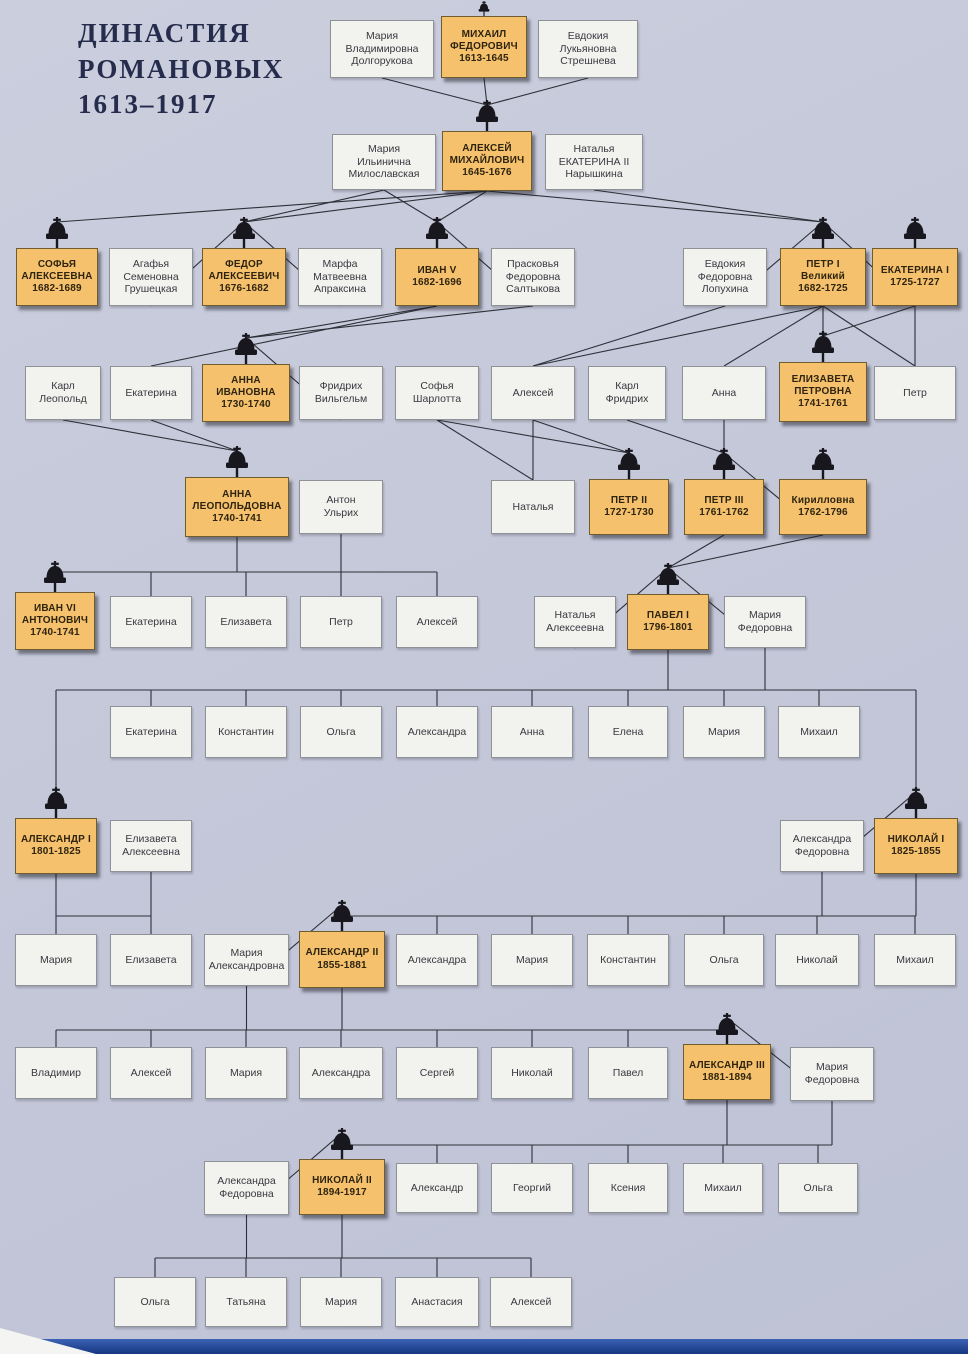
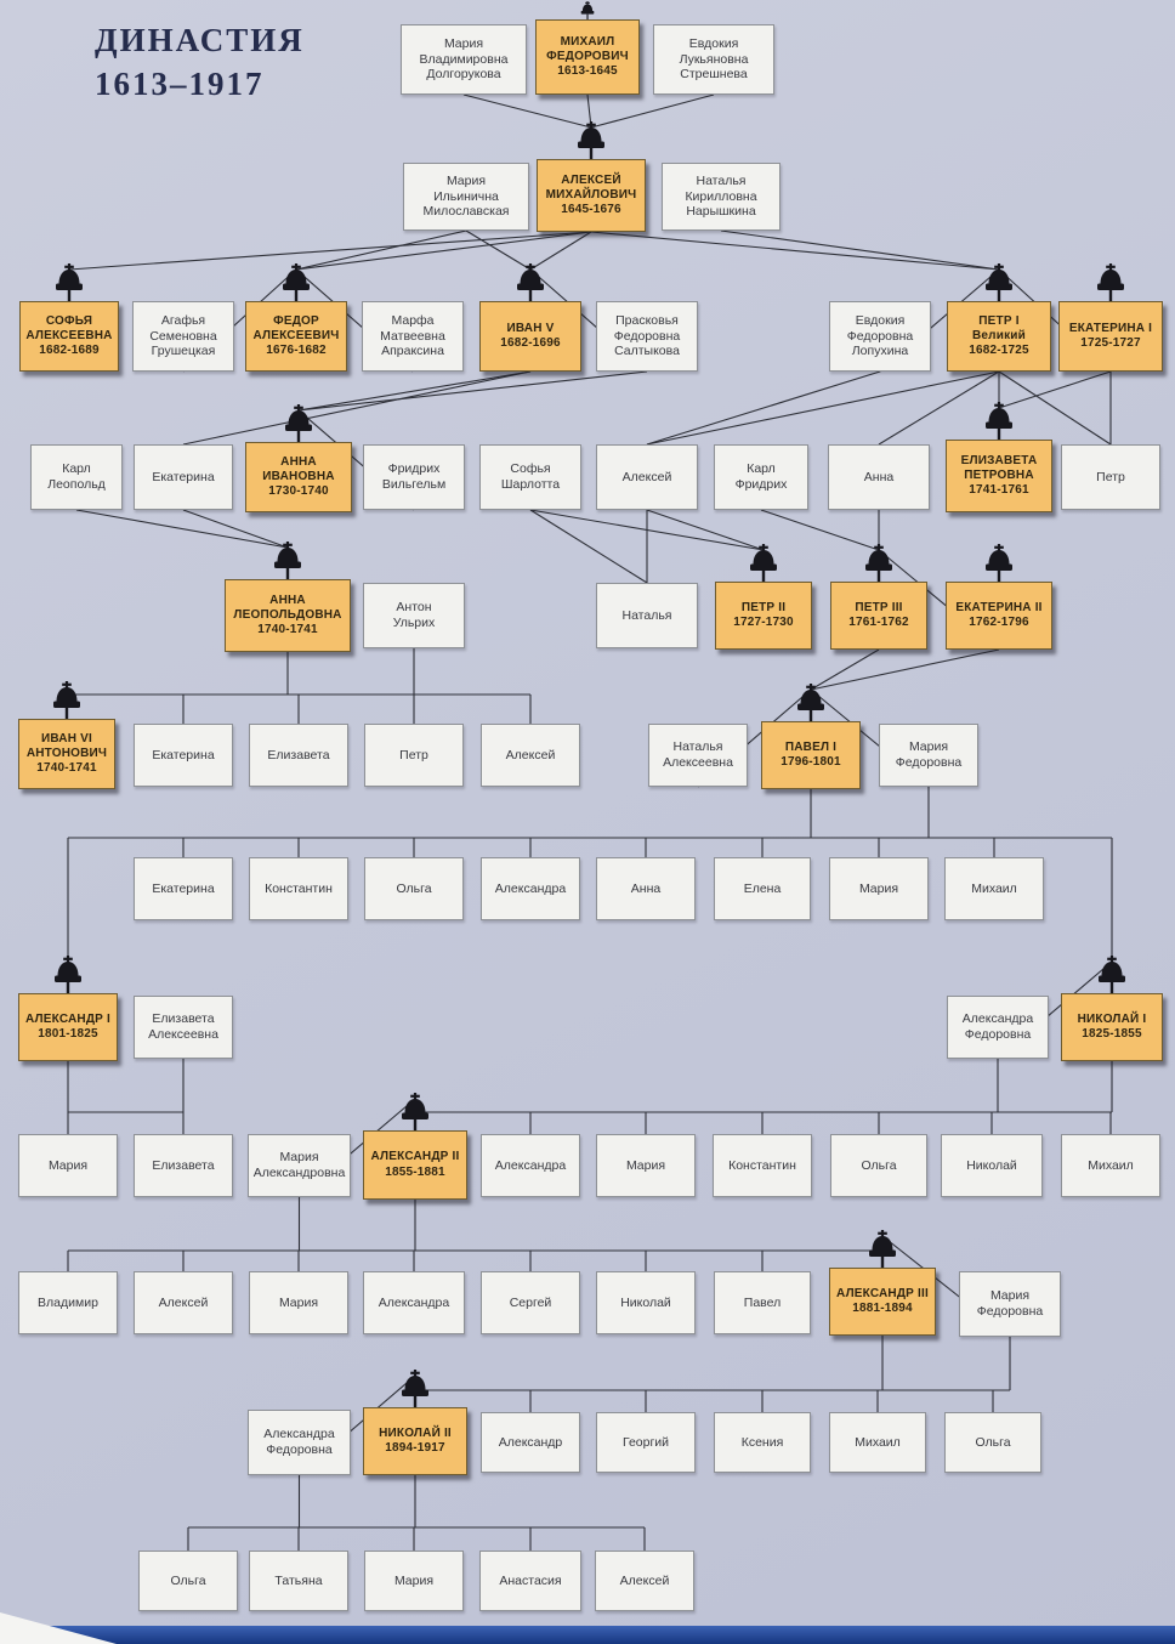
  ДИНАСТИЯ
- РОМАНОВЫХ
  1613–1917
  Мария
  Владимировна
  Долгорукова
  МИХАИЛ
  ФЕДОРОВИЧ
  1613-1645
  Евдокия
  Лукьяновна
  Стрешнева
  Мария
  Ильинична
  Милославская
  АЛЕКСЕЙ
  МИХАЙЛОВИЧ
  1645-1676
  Наталья
- ЕКАТЕРИНА II
+ Кирилловна
  Нарышкина
  СОФЬЯ
  АЛЕКСЕЕВНА
  1682-1689
  Агафья
  Семеновна
  Грушецкая
  ФЕДОР
  АЛЕКСЕЕВИЧ
  1676-1682
  Марфа
  Матвеевна
  Апраксина
  ИВАН V
  1682-1696
  Прасковья
  Федоровна
  Салтыкова
  Евдокия
  Федоровна
  Лопухина
  ПЕТР I
  Великий
  1682-1725
  ЕКАТЕРИНА I
  1725-1727
  Карл
  Леопольд
  Екатерина
  АННА
  ИВАНОВНА
  1730-1740
  Фридрих
  Вильгельм
  Софья
  Шарлотта
  Алексей
  Карл
  Фридрих
  Анна
  ЕЛИЗАВЕТА
  ПЕТРОВНА
  1741-1761
  Петр
  АННА
  ЛЕОПОЛЬДОВНА
  1740-1741
  Антон
  Ульрих
  Наталья
  ПЕТР II
  1727-1730
  ПЕТР III
  1761-1762
- Кирилловна
+ ЕКАТЕРИНА II
  1762-1796
  ИВАН VI
  АНТОНОВИЧ
  1740-1741
  Екатерина
  Елизавета
  Петр
  Алексей
  Наталья
  Алексеевна
  ПАВЕЛ I
  1796-1801
  Мария
  Федоровна
  Екатерина
  Константин
  Ольга
  Александра
  Анна
  Елена
  Мария
  Михаил
  АЛЕКСАНДР I
  1801-1825
  Елизавета
  Алексеевна
  Александра
  Федоровна
  НИКОЛАЙ I
  1825-1855
  Мария
  Елизавета
  Мария
  Александровна
  АЛЕКСАНДР II
  1855-1881
  Александра
  Мария
  Константин
  Ольга
  Николай
  Михаил
  Владимир
  Алексей
  Мария
  Александра
  Сергей
  Николай
  Павел
  АЛЕКСАНДР III
  1881-1894
  Мария
  Федоровна
  Александра
  Федоровна
  НИКОЛАЙ II
  1894-1917
  Александр
  Георгий
  Ксения
  Михаил
  Ольга
  Ольга
  Татьяна
  Мария
  Анастасия
  Алексей
